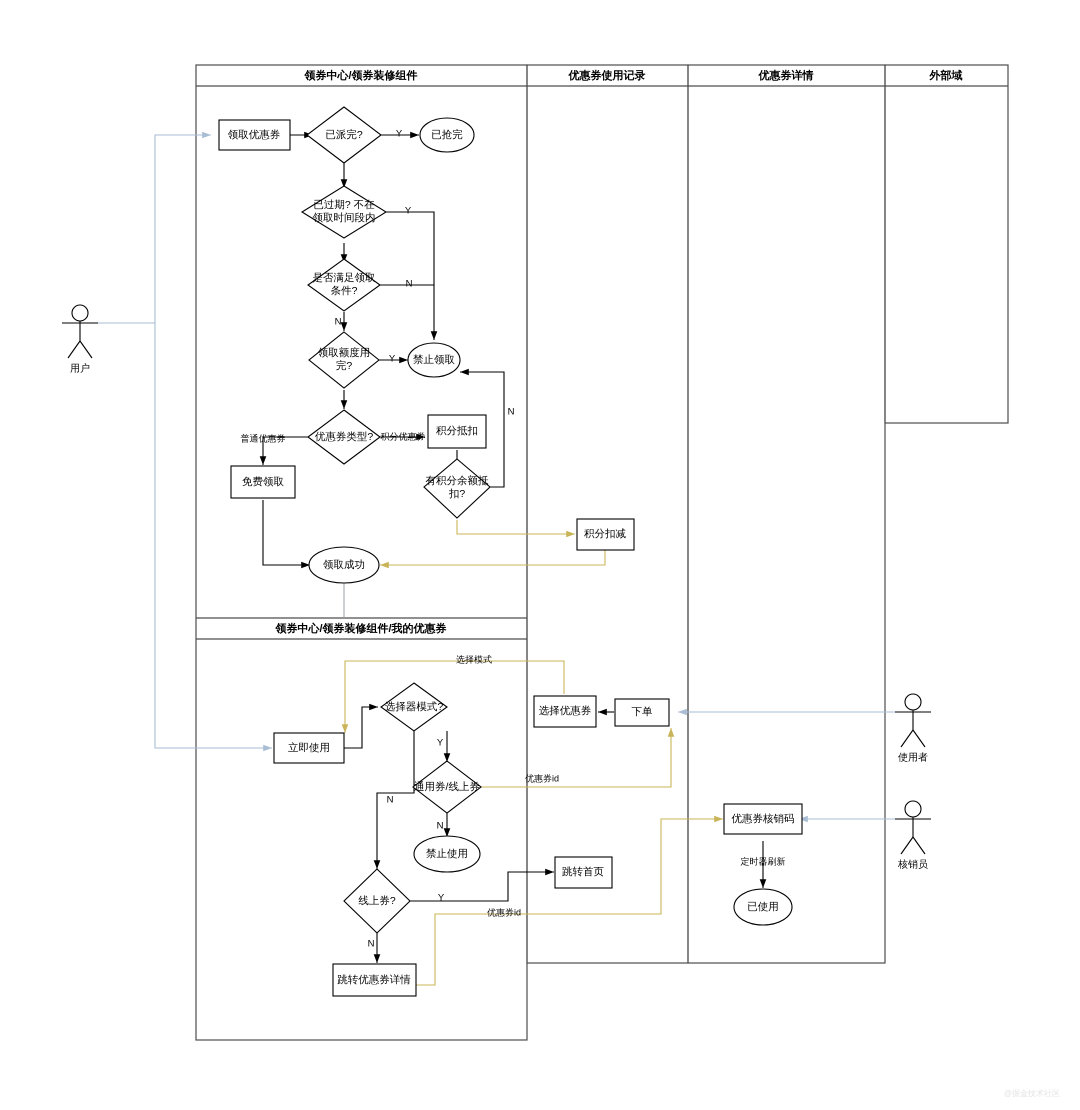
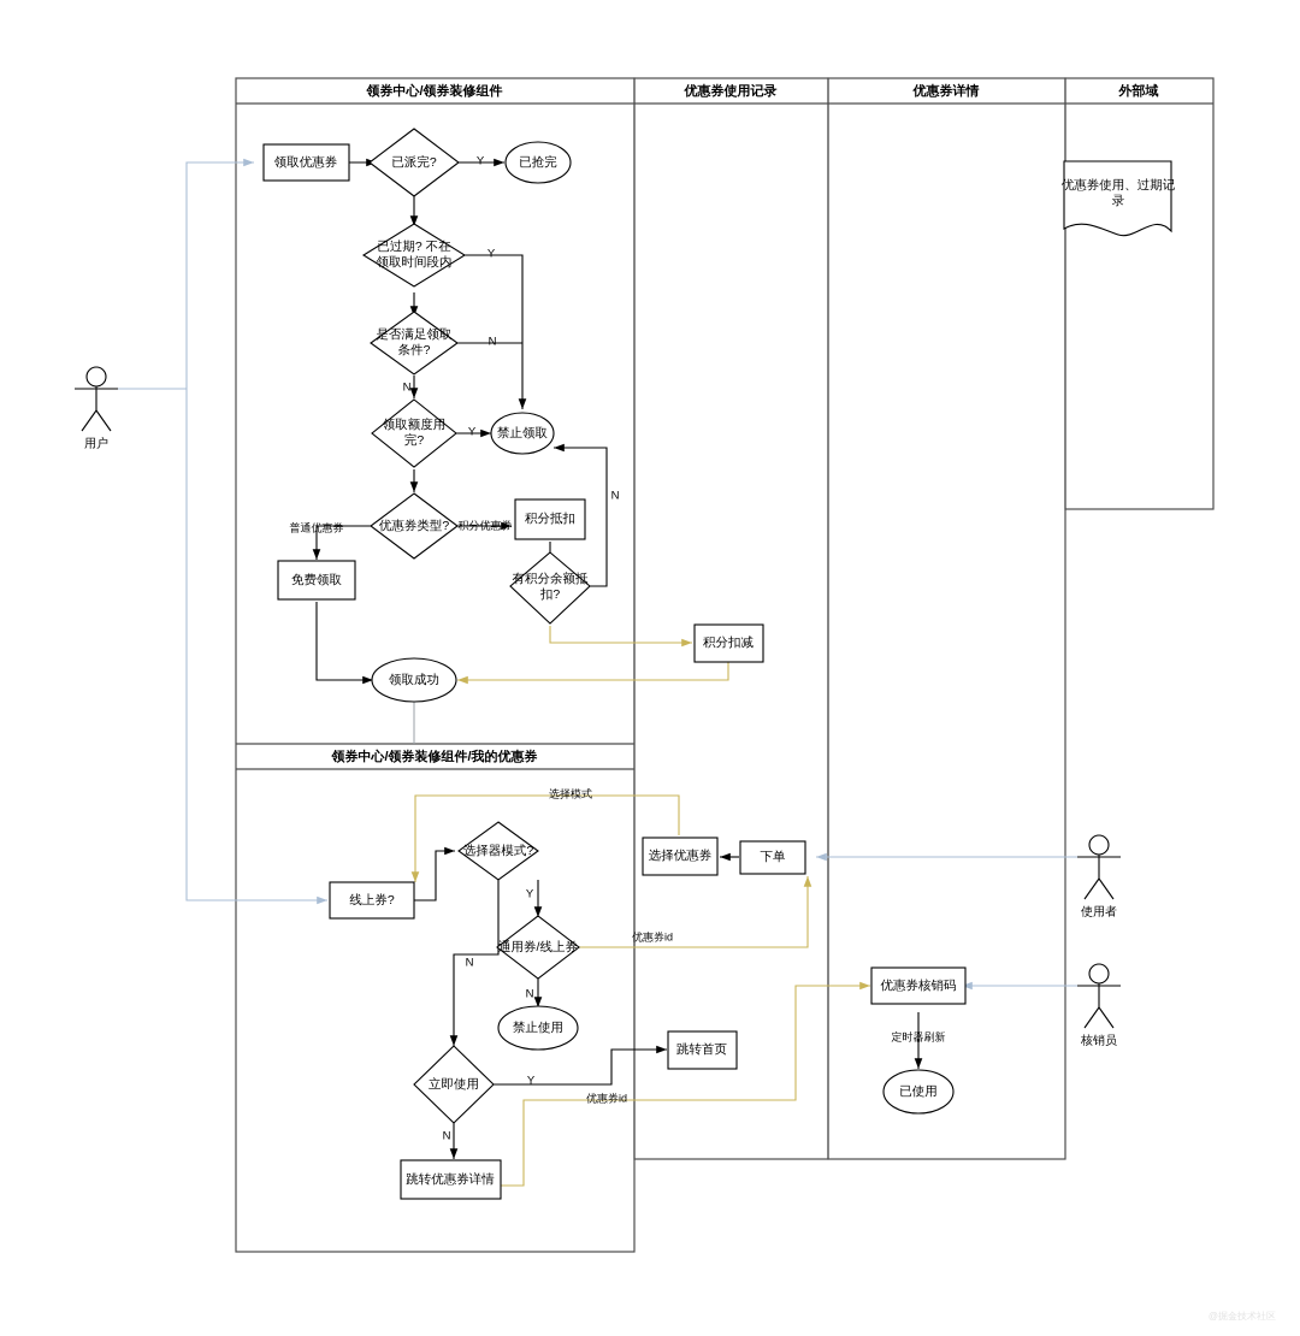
  领券中心/领券装修组件
  领券中心/领券装修组件/我的优惠券
  优惠券使用记录
  优惠券详情
  外部域
  用户
  使用者
  核销员
  领取优惠券
  已派完?
  已抢完
  已过期? 不在
  领取时间段内
  是否满足领取
  条件?
  领取额度用
  完?
  禁止领取
  优惠券类型?
  免费领取
  积分抵扣
  有积分余额抵
  扣?
  积分扣减
  领取成功
  Y
  Y
  N
  N
  Y
  普通优惠券
  积分优惠券
  N
+ 优惠券使用、过期记
+ 录
- 立即使用
+ 线上券?
  选择器模式?
  通用券/线上券
  禁止使用
- 线上券?
+ 立即使用
  跳转首页
  跳转优惠券详情
  选择优惠券
  下单
  优惠券核销码
  已使用
  选择模式
  Y
  N
  优惠券id
  N
  Y
  N
  优惠券id
  定时器刷新
  @掘金技术社区
